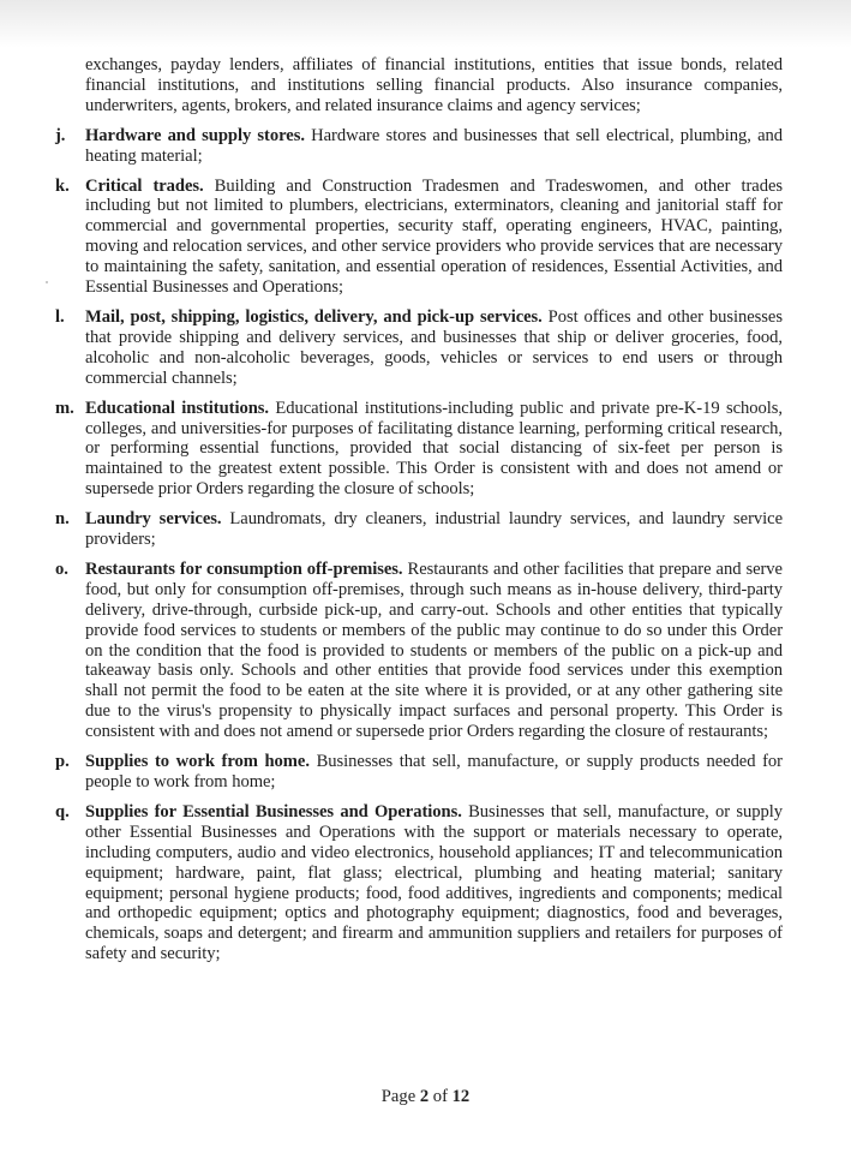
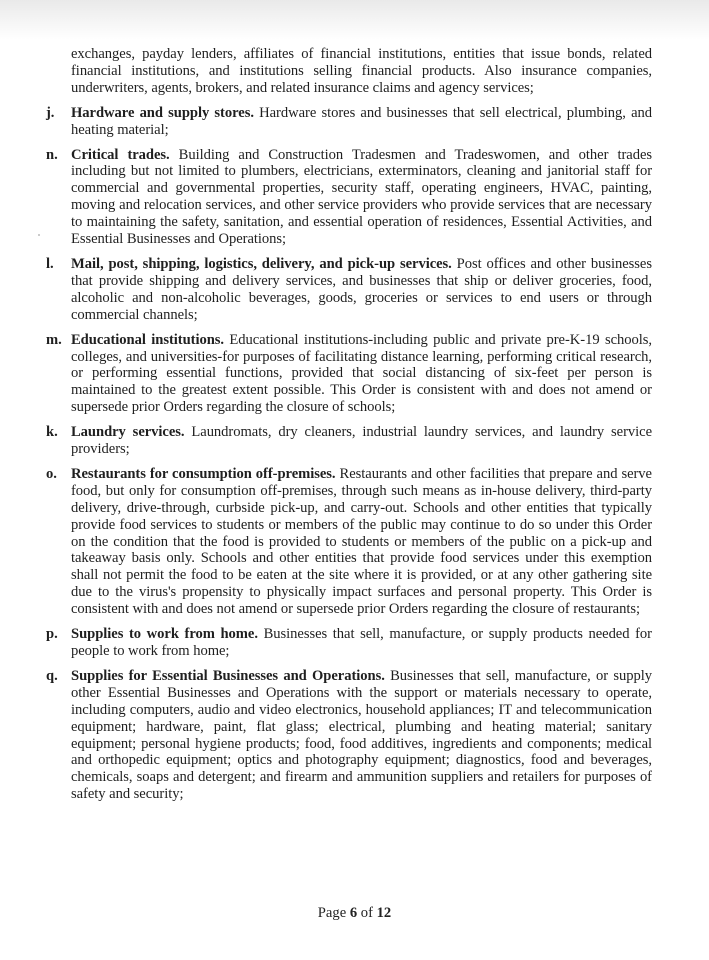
  exchanges, payday lenders, affiliates of financial institutions, entities that issue bonds, related financial institutions, and institutions selling financial products. Also insurance companies, underwriters, agents, brokers, and related insurance claims and agency services;
  j.
  Hardware and supply stores. Hardware stores and businesses that sell electrical, plumbing, and heating material;
- k.
+ n.
  Critical trades. Building and Construction Tradesmen and Tradeswomen, and other trades including but not limited to plumbers, electricians, exterminators, cleaning and janitorial staff for commercial and governmental properties, security staff, operating engineers, HVAC, painting, moving and relocation services, and other service providers who provide services that are necessary to maintaining the safety, sanitation, and essential operation of residences, Essential Activities, and Essential Businesses and Operations;
  l.
- Mail, post, shipping, logistics, delivery, and pick-up services. Post offices and other businesses that provide shipping and delivery services, and businesses that ship or deliver groceries, food, alcoholic and non-alcoholic beverages, goods, vehicles or services to end users or through commercial channels;
+ Mail, post, shipping, logistics, delivery, and pick-up services. Post offices and other businesses that provide shipping and delivery services, and businesses that ship or deliver groceries, food, alcoholic and non-alcoholic beverages, goods, groceries or services to end users or through commercial channels;
  m.
  Educational institutions. Educational institutions-including public and private pre-K-19 schools, colleges, and universities-for purposes of facilitating distance learning, performing critical research, or performing essential functions, provided that social distancing of six-feet per person is maintained to the greatest extent possible. This Order is consistent with and does not amend or supersede prior Orders regarding the closure of schools;
- n.
+ k.
  Laundry services. Laundromats, dry cleaners, industrial laundry services, and laundry service providers;
  o.
  Restaurants for consumption off-premises. Restaurants and other facilities that prepare and serve food, but only for consumption off-premises, through such means as in-house delivery, third-party delivery, drive-through, curbside pick-up, and carry-out. Schools and other entities that typically provide food services to students or members of the public may continue to do so under this Order on the condition that the food is provided to students or members of the public on a pick-up and takeaway basis only. Schools and other entities that provide food services under this exemption shall not permit the food to be eaten at the site where it is provided, or at any other gathering site due to the virus's propensity to physically impact surfaces and personal property. This Order is consistent with and does not amend or supersede prior Orders regarding the closure of restaurants;
  p.
  Supplies to work from home. Businesses that sell, manufacture, or supply products needed for people to work from home;
  q.
  Supplies for Essential Businesses and Operations. Businesses that sell, manufacture, or supply other Essential Businesses and Operations with the support or materials necessary to operate, including computers, audio and video electronics, household appliances; IT and telecommunication equipment; hardware, paint, flat glass; electrical, plumbing and heating material; sanitary equipment; personal hygiene products; food, food additives, ingredients and components; medical and orthopedic equipment; optics and photography equipment; diagnostics, food and beverages, chemicals, soaps and detergent; and firearm and ammunition suppliers and retailers for purposes of safety and security;
- Page 2 of 12
+ Page 6 of 12
